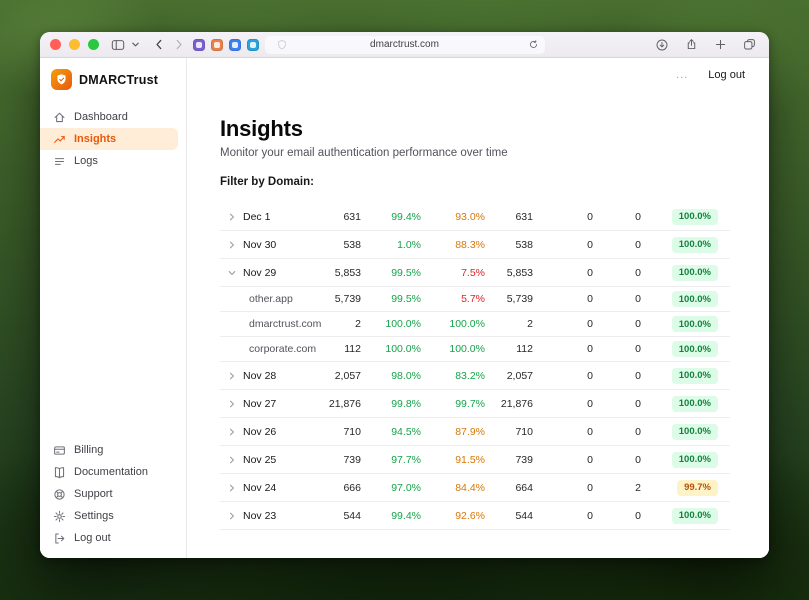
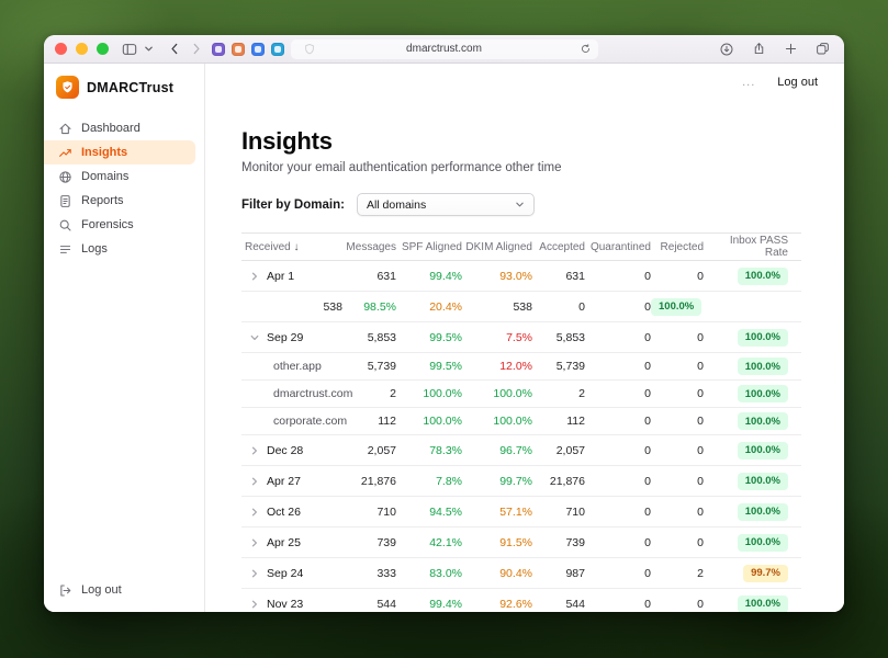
  dmarctrust.com
  DMARCTrust
  Dashboard
  Insights
+ Domains
+ Reports
+ Forensics
  Logs
- Billing
- Documentation
- Support
- Settings
  Log out
  ...
  Log out
  Insights
- Monitor your email authentication performance over time
+ Monitor your email authentication performance other time
  Filter by Domain:
+ All domains
+ Received ↓
+ Messages
+ SPF Aligned
+ DKIM Aligned
+ Accepted
+ Quarantined
+ Rejected
+ Inbox PASS Rate
- Dec 1
+ Apr 1
  631
  99.4%
  93.0%
  631
  0
  0
  100.0%
- Nov 30
  538
- 1.0%
+ 98.5%
- 88.3%
+ 20.4%
  538
  0
  0
  100.0%
- Nov 29
+ Sep 29
  5,853
  99.5%
  7.5%
  5,853
  0
  0
  100.0%
  other.app
  5,739
  99.5%
- 5.7%
+ 12.0%
  5,739
  0
  0
  100.0%
  dmarctrust.com
  2
  100.0%
  100.0%
  2
  0
  0
  100.0%
  corporate.com
  112
  100.0%
  100.0%
  112
  0
  0
  100.0%
- Nov 28
+ Dec 28
  2,057
- 98.0%
+ 78.3%
- 83.2%
+ 96.7%
  2,057
  0
  0
  100.0%
- Nov 27
+ Apr 27
  21,876
- 99.8%
+ 7.8%
  99.7%
  21,876
  0
  0
  100.0%
- Nov 26
+ Oct 26
  710
  94.5%
- 87.9%
+ 57.1%
  710
  0
  0
  100.0%
- Nov 25
+ Apr 25
  739
- 97.7%
+ 42.1%
  91.5%
  739
  0
  0
  100.0%
- Nov 24
+ Sep 24
- 666
+ 333
- 97.0%
+ 83.0%
- 84.4%
+ 90.4%
- 664
+ 987
  0
  2
  99.7%
  Nov 23
  544
  99.4%
  92.6%
  544
  0
  0
  100.0%
